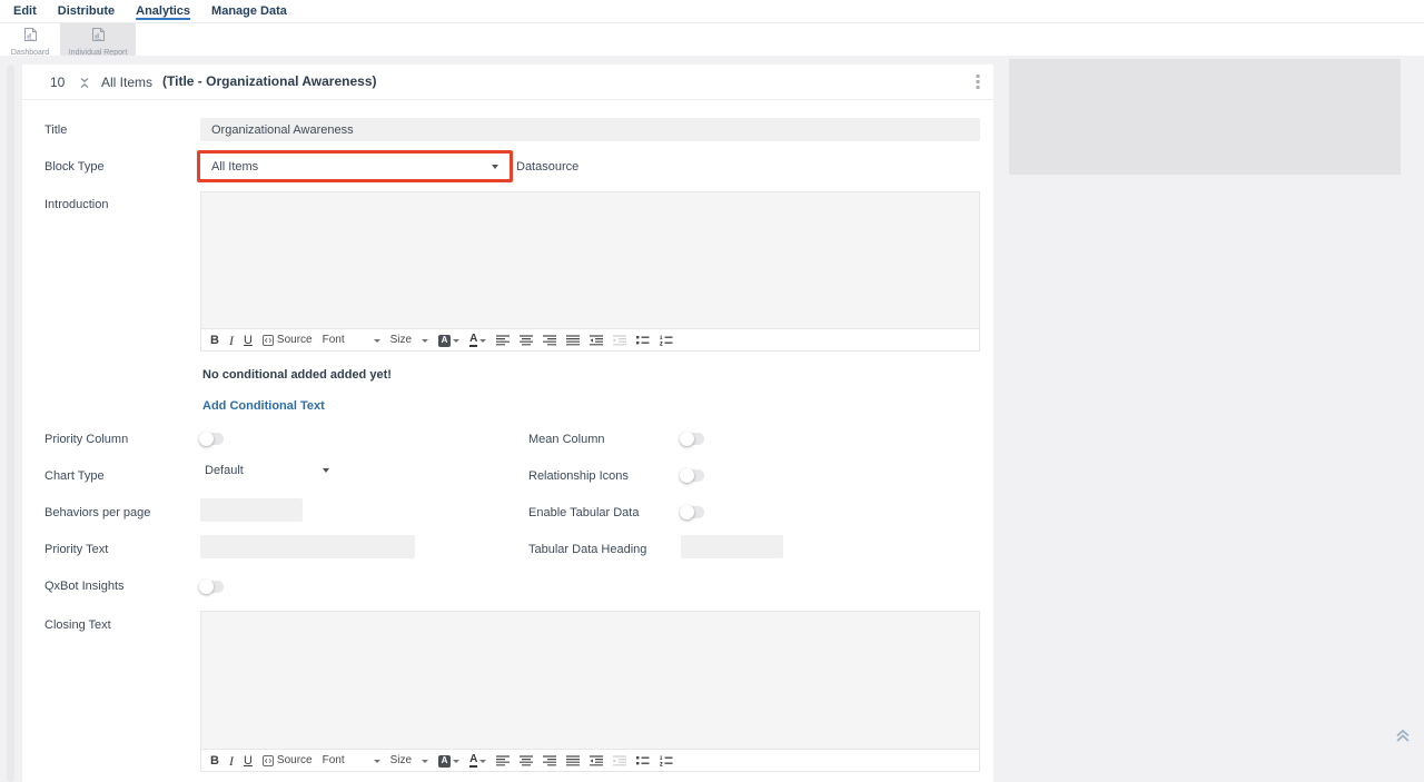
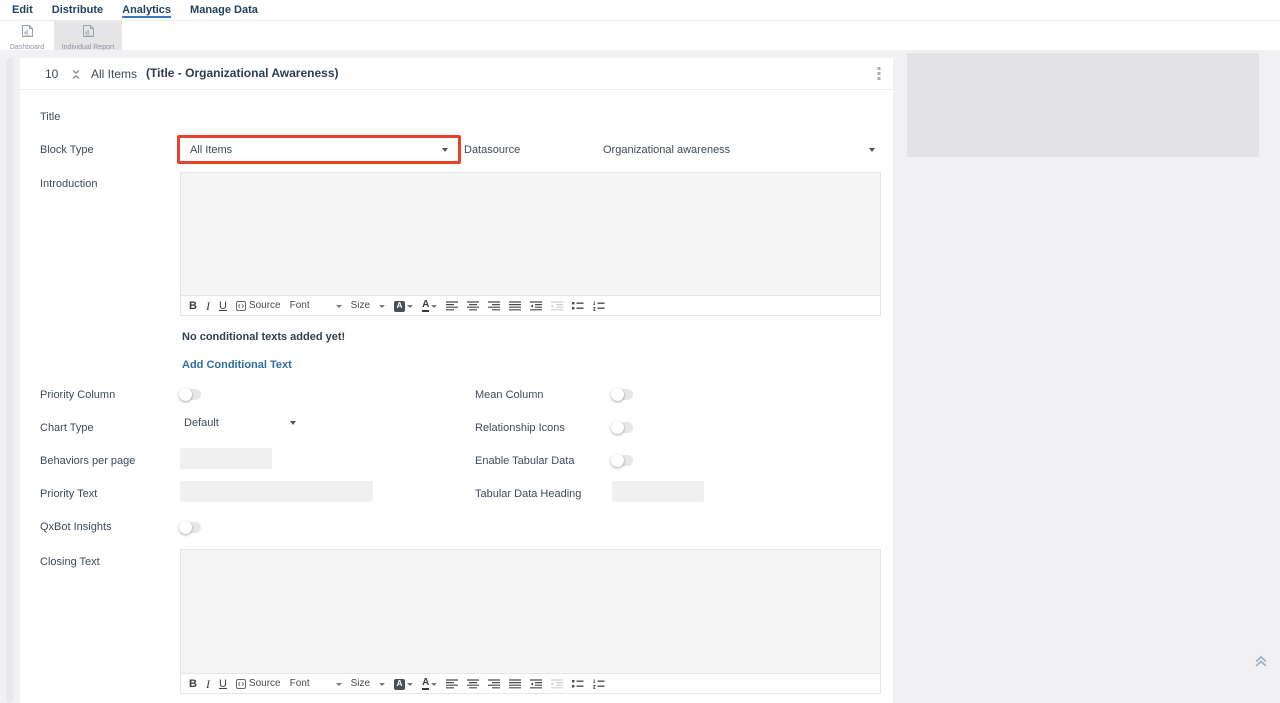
  Edit
  Distribute
  Analytics
  Manage Data
  10
  All Items
  (Title - Organizational Awareness)
  Title
- Organizational Awareness
  Block Type
  All Items
  Datasource
+ Organizational awareness
  Introduction
  B
  I
  U
  Source
  Font
  Size
  A
  A
- No conditional added added yet!
+ No conditional texts added yet!
  Add Conditional Text
  Priority Column
  Mean Column
  Chart Type
  Default
  Relationship Icons
  Behaviors per page
  Enable Tabular Data
  Priority Text
  Tabular Data Heading
  QxBot Insights
  Closing Text
  B
  I
  U
  Source
  Font
  Size
  A
  A
